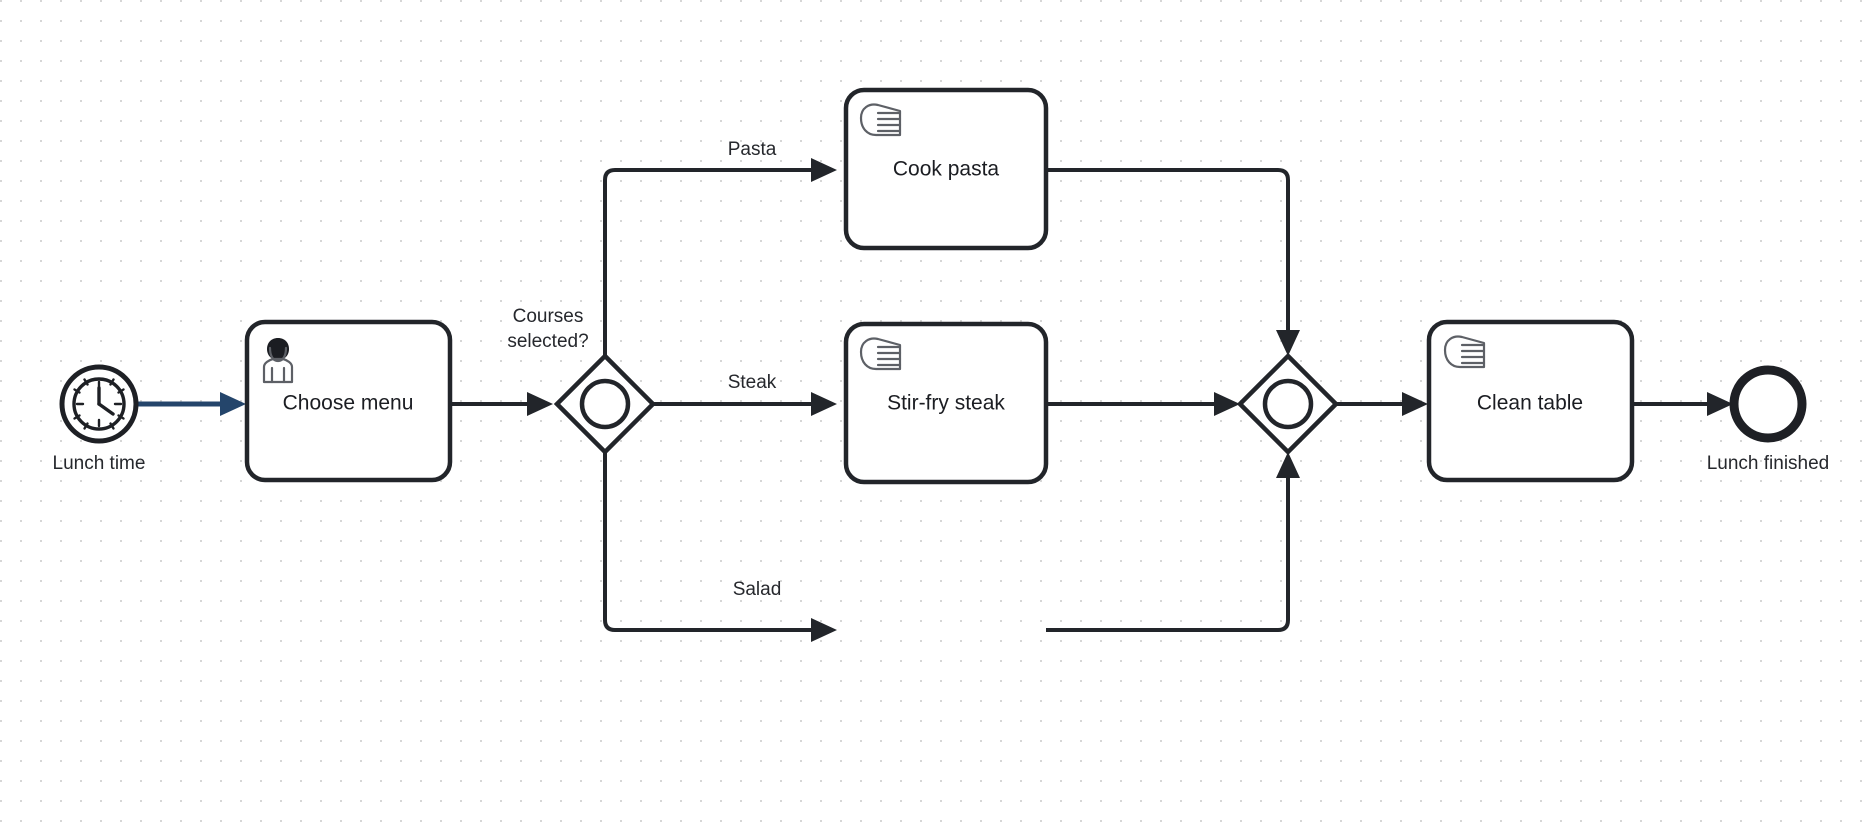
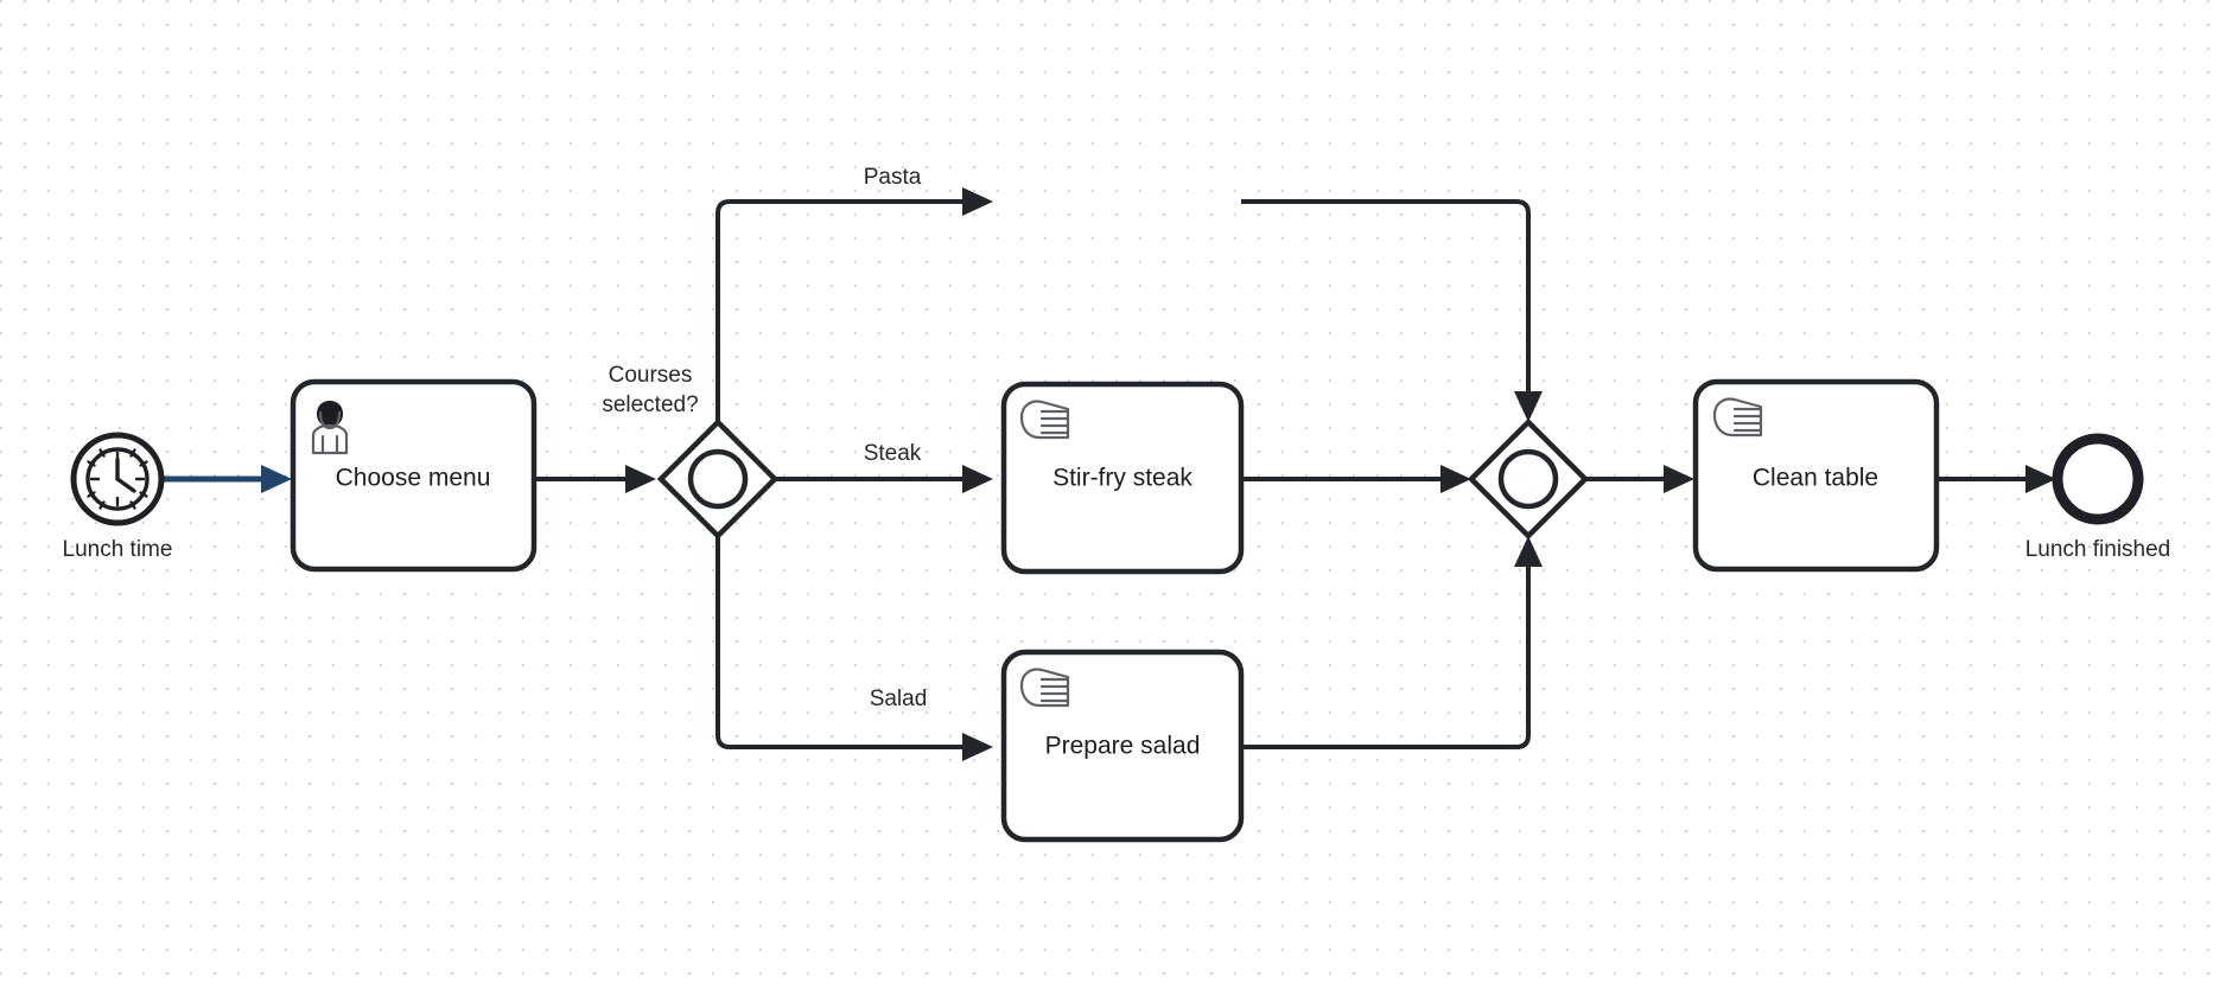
  Lunch time
  Choose menu
  Courses
  selected?
  Pasta
  Steak
  Salad
- Cook pasta
  Stir-fry steak
+ Prepare salad
  Clean table
  Lunch finished
